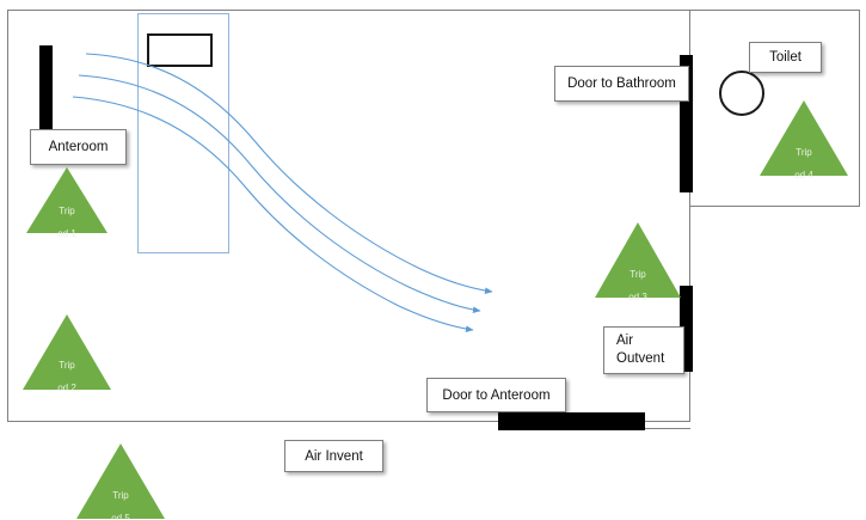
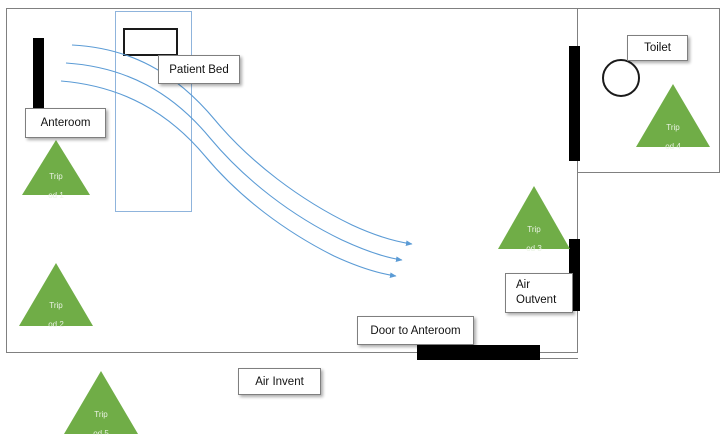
  Trip
  od 1
  Trip
  od 2
  Trip
  od 3
  Trip
  od 4
  Trip
  od 5
+ Patient Bed
  Anteroom
- Door to Bathroom
  Toilet
  Air
  Outvent
  Door to Anteroom
  Air Invent
